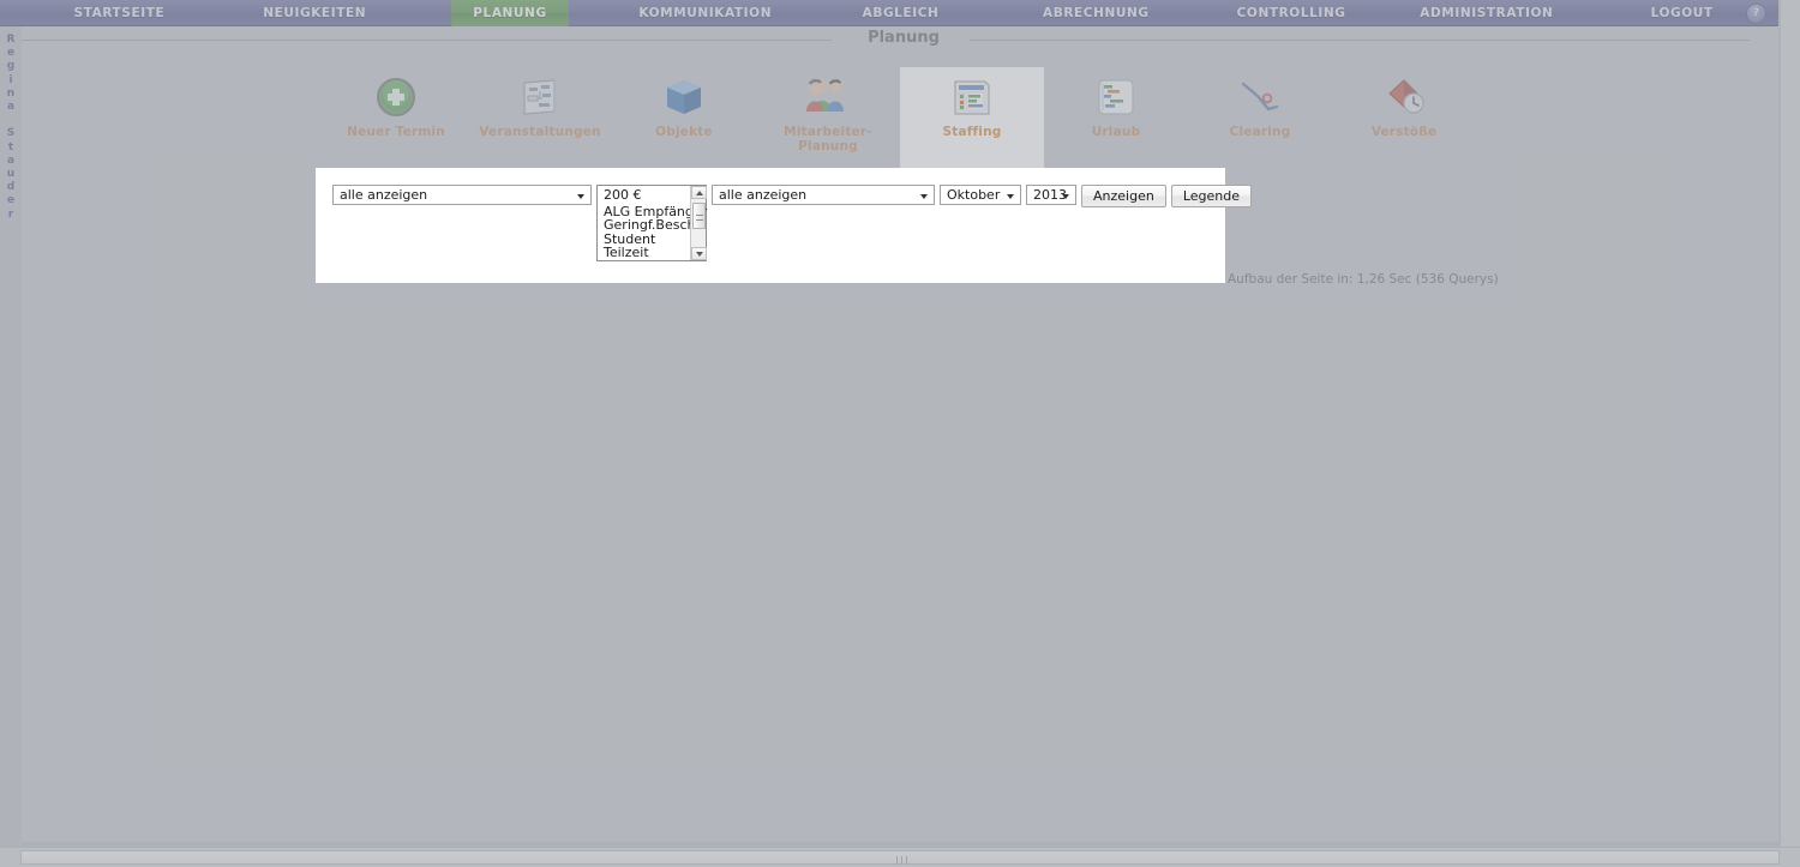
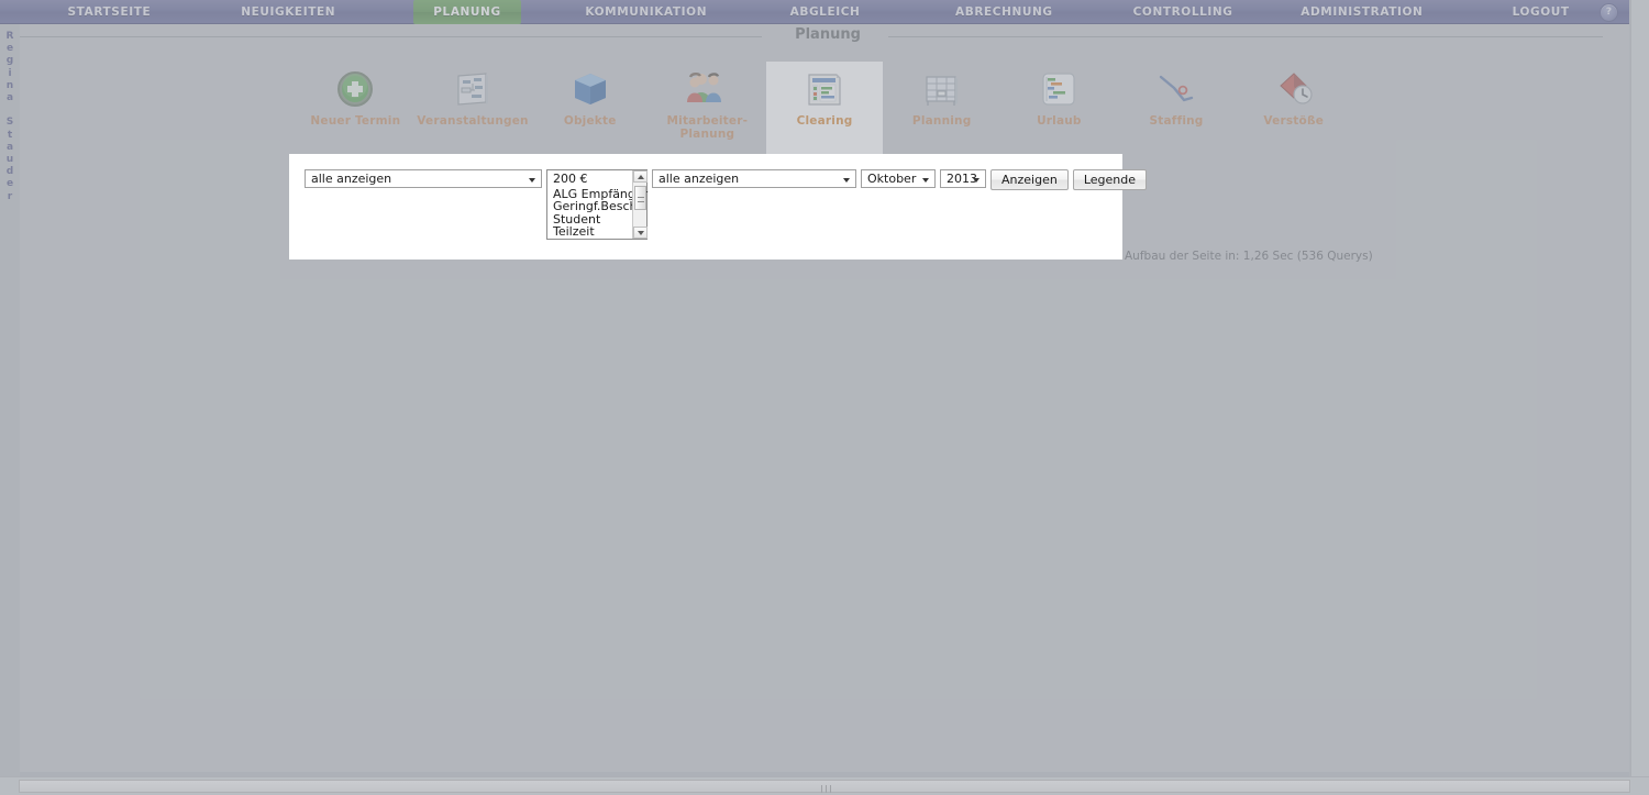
  STARTSEITE
  NEUIGKEITEN
  PLANUNG
  KOMMUNIKATION
  ABGLEICH
  ABRECHNUNG
  CONTROLLING
  ADMINISTRATION
  LOGOUT
  ?
  R
  e
  g
  i
  n
  a
  S
  t
  a
  u
  d
  e
  r
  Planung
  Neuer Termin
  Veranstaltungen
  Objekte
  Mitarbeiter-Planung
- Staffing
+ Clearing
+ Planning
  Urlaub
- Clearing
+ Staffing
  Verstöße
  Aufbau der Seite in: 1,26 Sec (536 Querys)
  alle anzeigen
  200 €
  ALG Empfän
  Geringf.Besc
  Student
  Teilzeit
  alle anzeigen
  Oktober
  2013
  Anzeigen
  Legende
